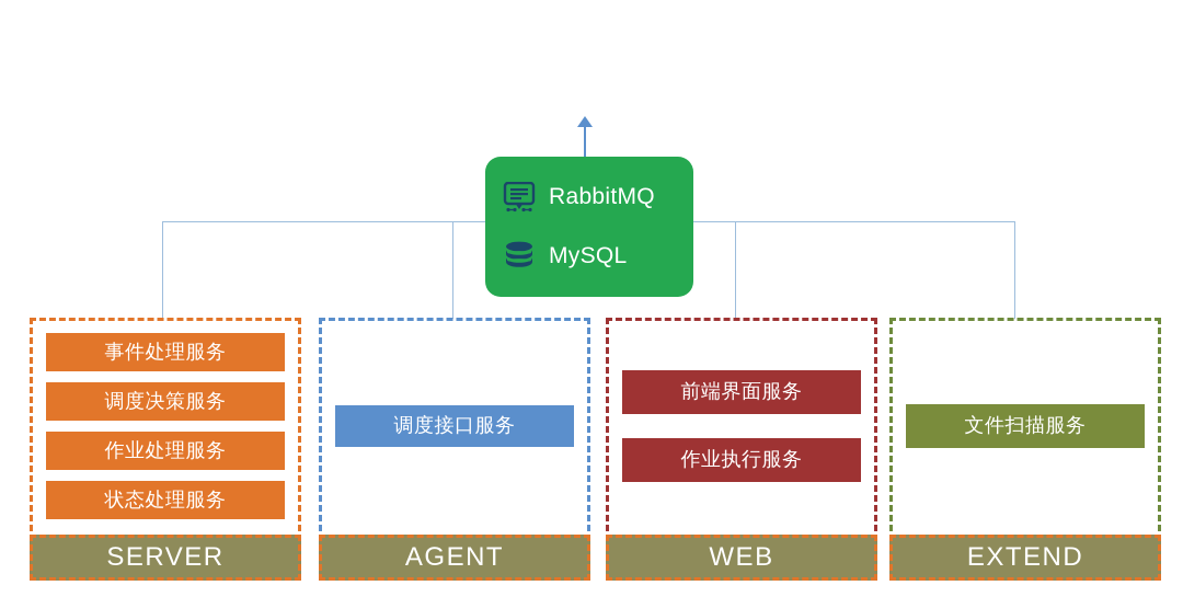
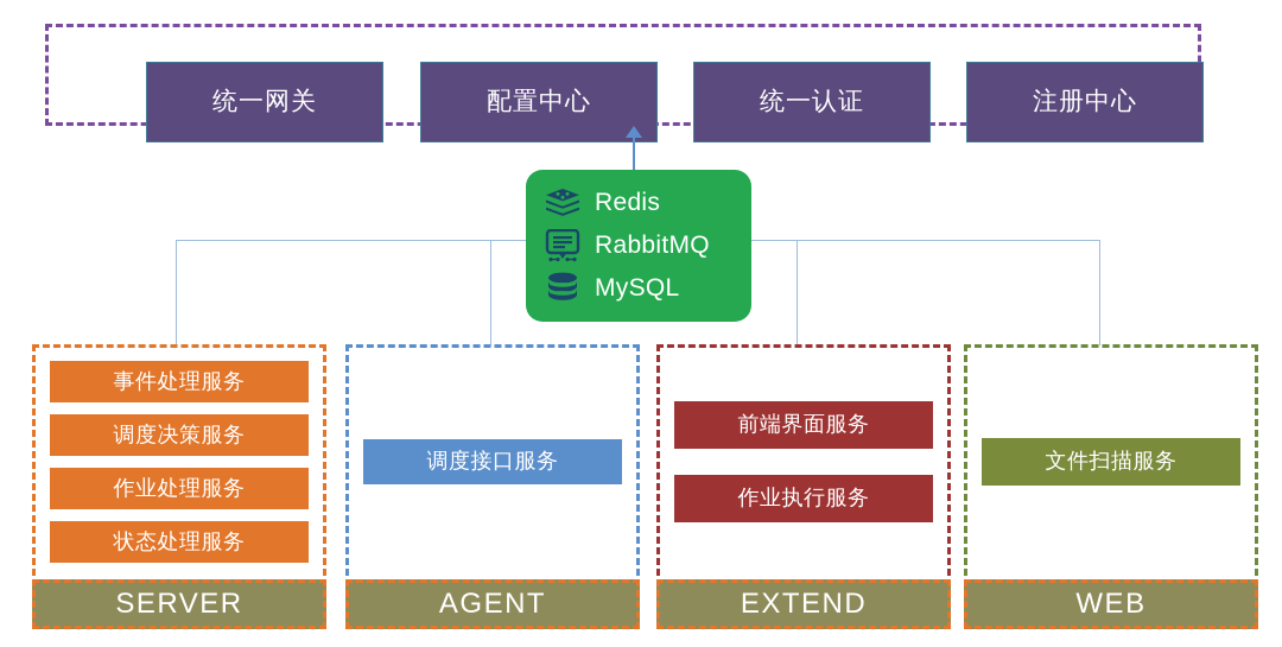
+ 统一网关
+ 配置中心
+ 统一认证
+ 注册中心
+ Redis
  RabbitMQ
  MySQL
  事件处理服务
  调度决策服务
  作业处理服务
  状态处理服务
  SERVER
  调度接口服务
  AGENT
  前端界面服务
  作业执行服务
- WEB
+ EXTEND
  文件扫描服务
- EXTEND
+ WEB
